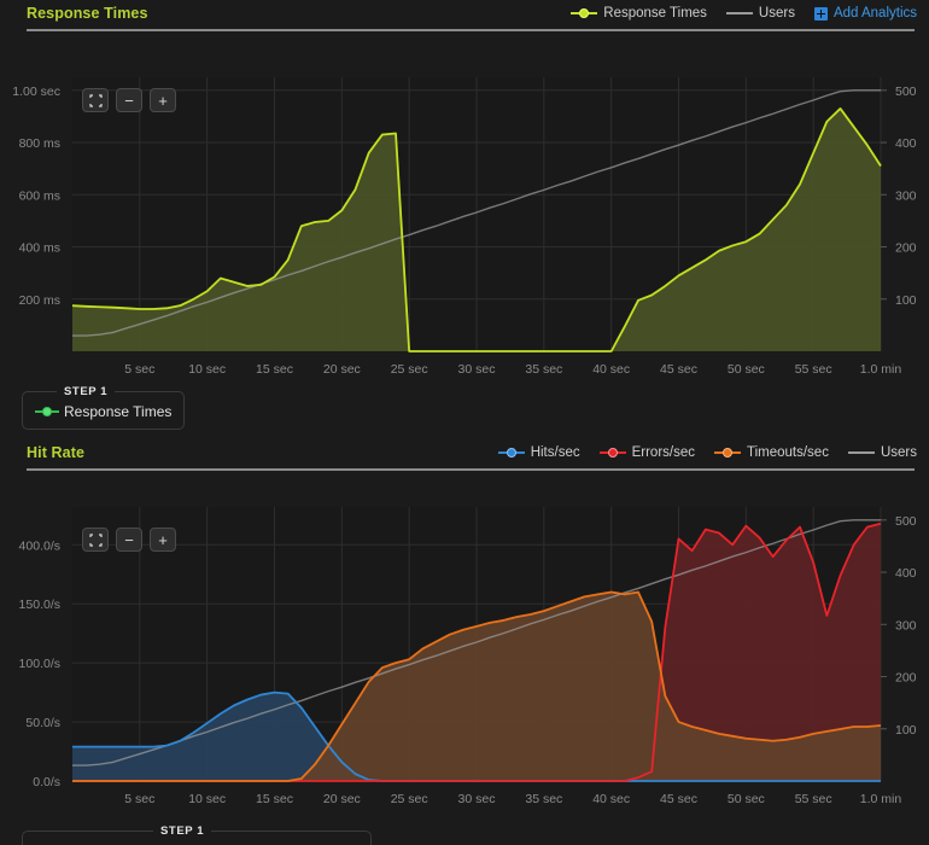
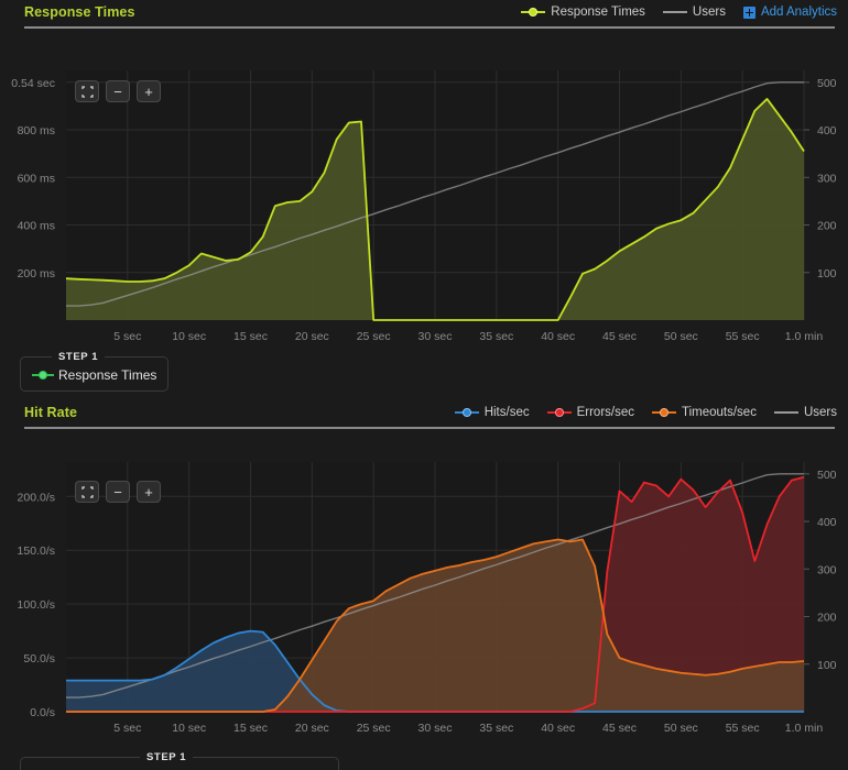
  Response Times
  Response Times
  Users
  Add Analytics
  200 ms
  400 ms
  600 ms
  800 ms
- 1.00 sec
+ 0.54 sec
  100
  200
  300
  400
  500
  5 sec
  10 sec
  15 sec
  20 sec
  25 sec
  30 sec
  35 sec
  40 sec
  45 sec
  50 sec
  55 sec
  1.0 min
  −
  +
  STEP 1
  Response Times
  Hit Rate
  Hits/sec
  Errors/sec
  Timeouts/sec
  Users
  0.0/s
  50.0/s
  100.0/s
  150.0/s
- 400.0/s
+ 200.0/s
  100
  200
  300
  400
  500
  5 sec
  10 sec
  15 sec
  20 sec
  25 sec
  30 sec
  35 sec
  40 sec
  45 sec
  50 sec
  55 sec
  1.0 min
  −
  +
  STEP 1
